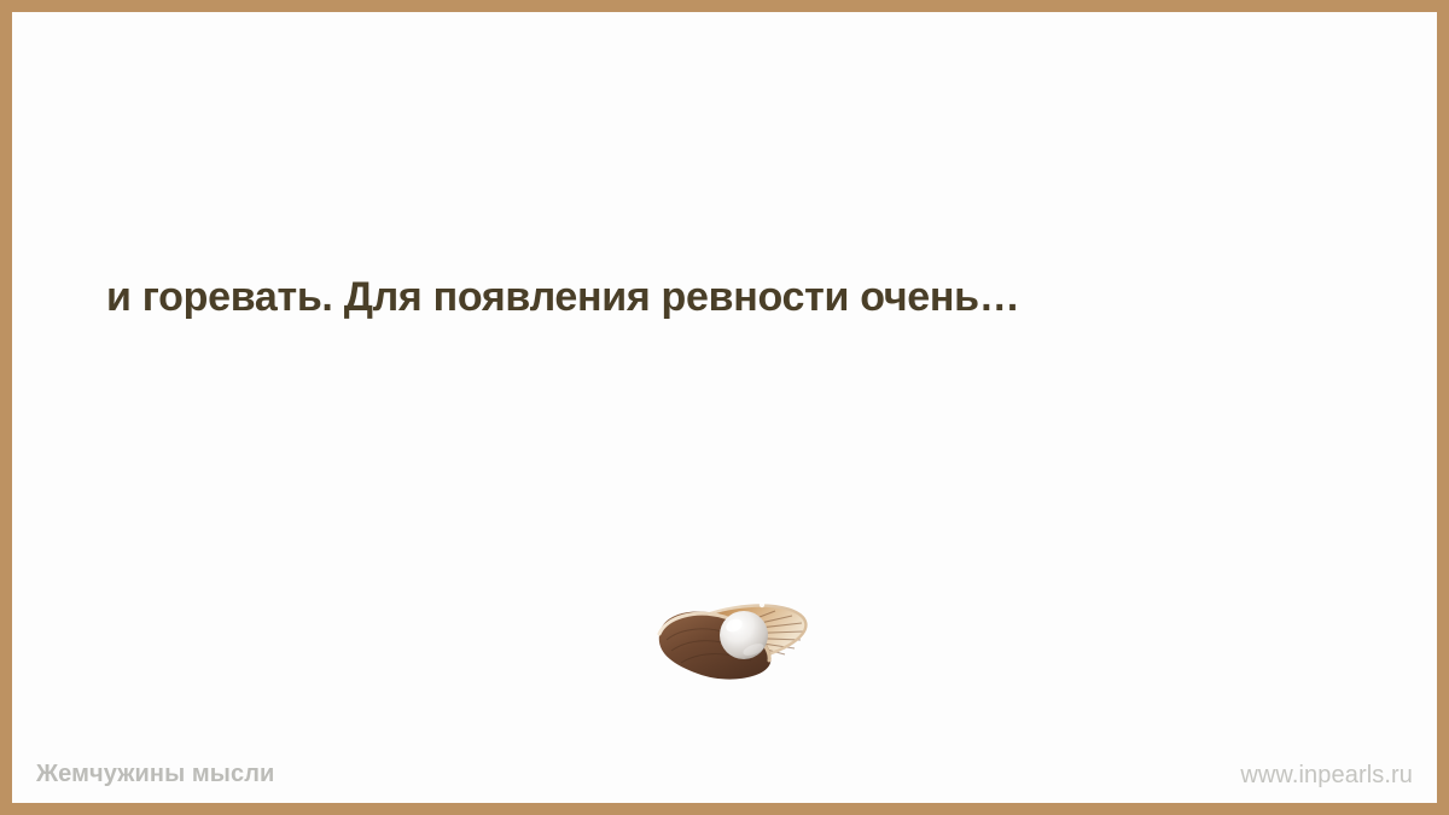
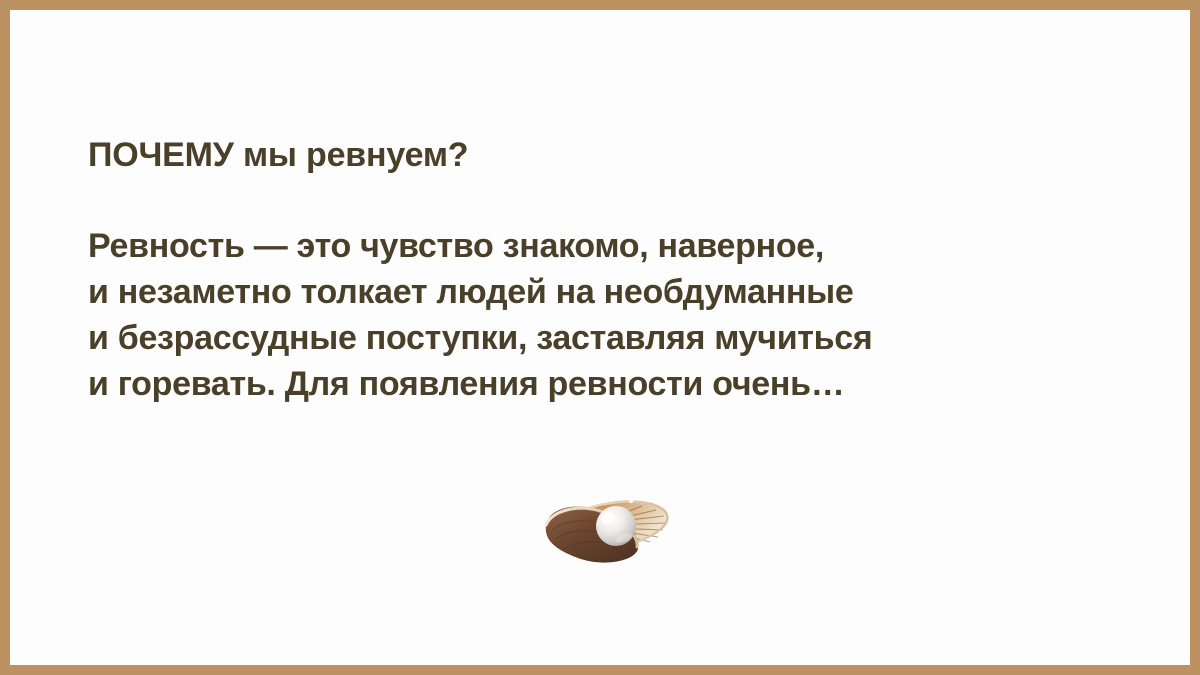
+ ПОЧЕМУ мы ревнуем?
+ Ревность — это чувство знакомо, наверное,
+ и незаметно толкает людей на необдуманные
+ и безрассудные поступки, заставляя мучиться
  и горевать. Для появления ревности очень…
- Жемчужины мысли
- www.inpearls.ru
